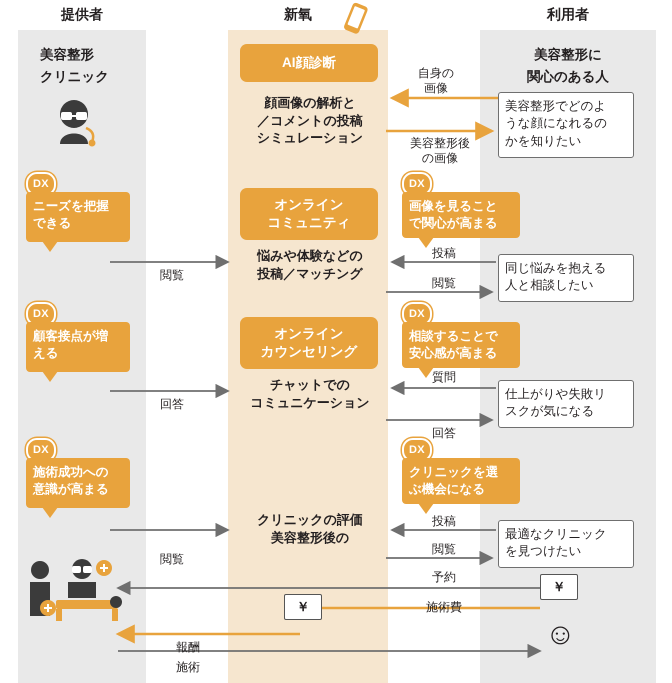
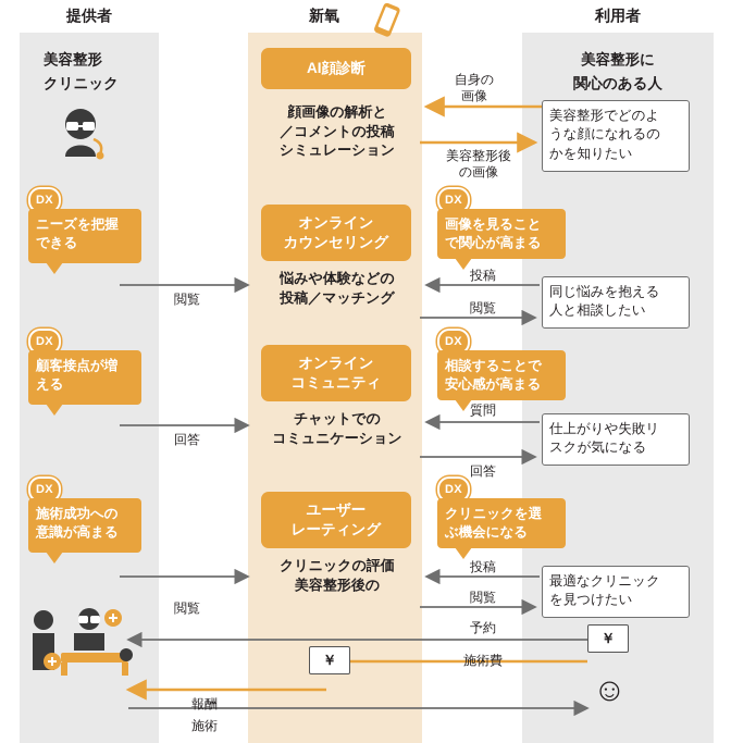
  提供者
  新氧
  利用者
  美容整形
  クリニック
  DX
  ニーズを把握
  できる
  DX
  顧客接点が増
  える
  DX
  施術成功への
  意識が高まる
  AI顔診断
  顔画像の解析と
  ／コメントの投稿
  シミュレーション
  オンライン
- コミュニティ
+ カウンセリング
  悩みや体験などの
  投稿／マッチング
  オンライン
- カウンセリング
+ コミュニティ
  チャットでの
  コミュニケーション
+ ユーザー
+ レーティング
  クリニックの評価
  美容整形後の
  ￥
  美容整形に
  関心のある人
  美容整形でどのよ
  うな顔になれるの
  かを知りたい
  DX
  画像を見ること
  で関心が高まる
  同じ悩みを抱える
  人と相談したい
  DX
  相談することで
  安心感が高まる
  仕上がりや失敗リ
  スクが気になる
  DX
  クリニックを選
  ぶ機会になる
  最適なクリニック
  を見つけたい
  ￥
  ☺
  自身の
  画像
  美容整形後
  の画像
  投稿
  閲覧
  閲覧
  質問
  回答
  回答
  投稿
  閲覧
  閲覧
  予約
  施術費
  報酬
  施術
